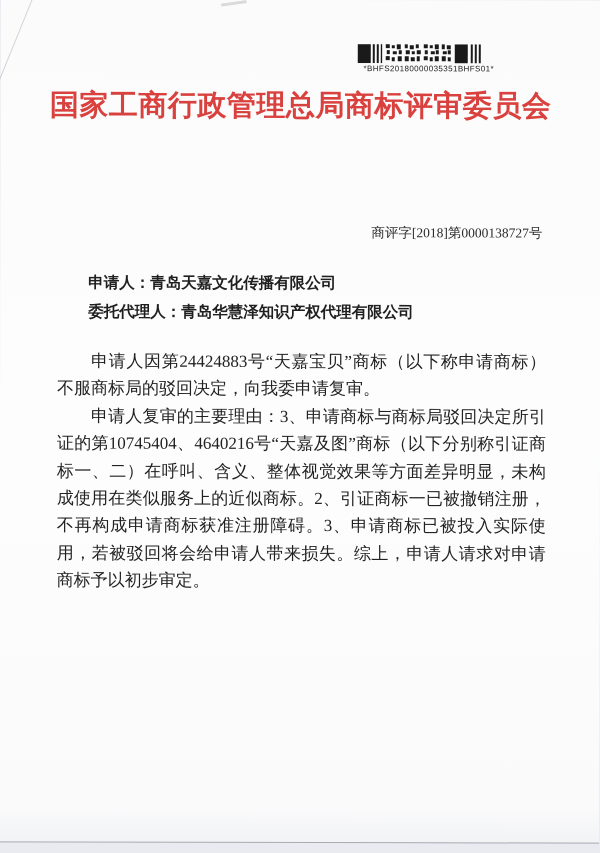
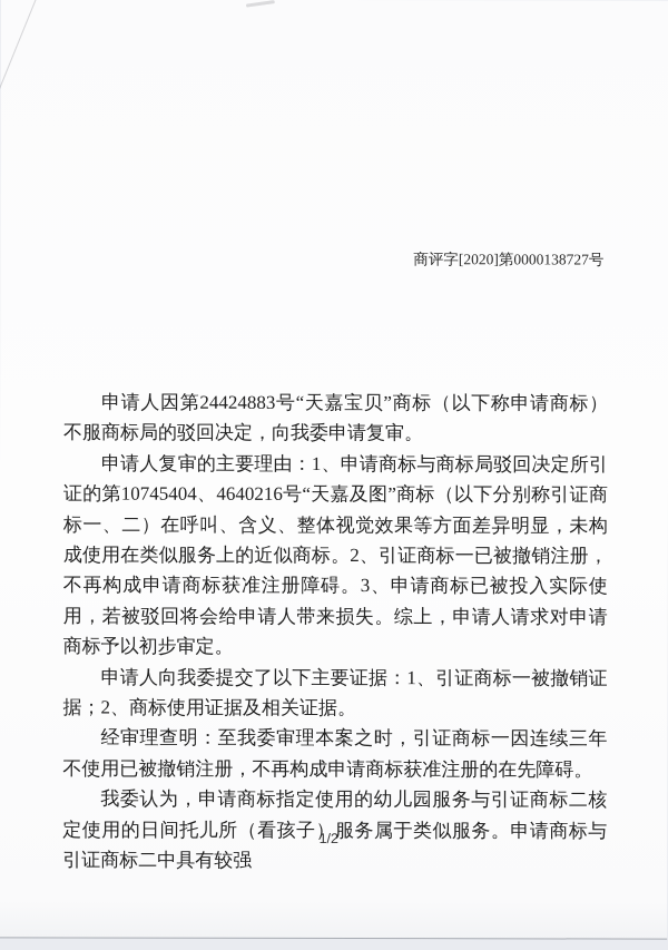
- *BHFS20180000035351BHFS01*
- 国家工商行政管理总局商标评审委员会
- 商评字[2018]第0000138727号
+ 商评字[2020]第0000138727号
- 申请人：青岛天嘉文化传播有限公司
- 委托代理人：青岛华慧泽知识产权代理有限公司
  申请人因第24424883号“天嘉宝贝”商标（以下称申请商标）不服商标局的驳回决定，向我委申请复审。
- 申请人复审的主要理由：3、申请商标与商标局驳回决定所引证的第10745404、4640216号“天嘉及图”商标（以下分别称引证商标一、二）在呼叫、含义、整体视觉效果等方面差异明显，未构成使用在类似服务上的近似商标。2、引证商标一已被撤销注册，不再构成申请商标获准注册障碍。3、申请商标已被投入实际使用，若被驳回将会给申请人带来损失。综上，申请人请求对申请商标予以初步审定。
+ 申请人复审的主要理由：1、申请商标与商标局驳回决定所引证的第10745404、4640216号“天嘉及图”商标（以下分别称引证商标一、二）在呼叫、含义、整体视觉效果等方面差异明显，未构成使用在类似服务上的近似商标。2、引证商标一已被撤销注册，不再构成申请商标获准注册障碍。3、申请商标已被投入实际使用，若被驳回将会给申请人带来损失。综上，申请人请求对申请商标予以初步审定。
+ 申请人向我委提交了以下主要证据：1、引证商标一被撤销证据；2、商标使用证据及相关证据。
+ 经审理查明：至我委审理本案之时，引证商标一因连续三年不使用已被撤销注册，不再构成申请商标获准注册的在先障碍。
+ 我委认为，申请商标指定使用的幼儿园服务与引证商标二核定使用的日间托儿所（看孩子）服务属于类似服务。申请商标与引证商标二中具有较强
+ 1/2
